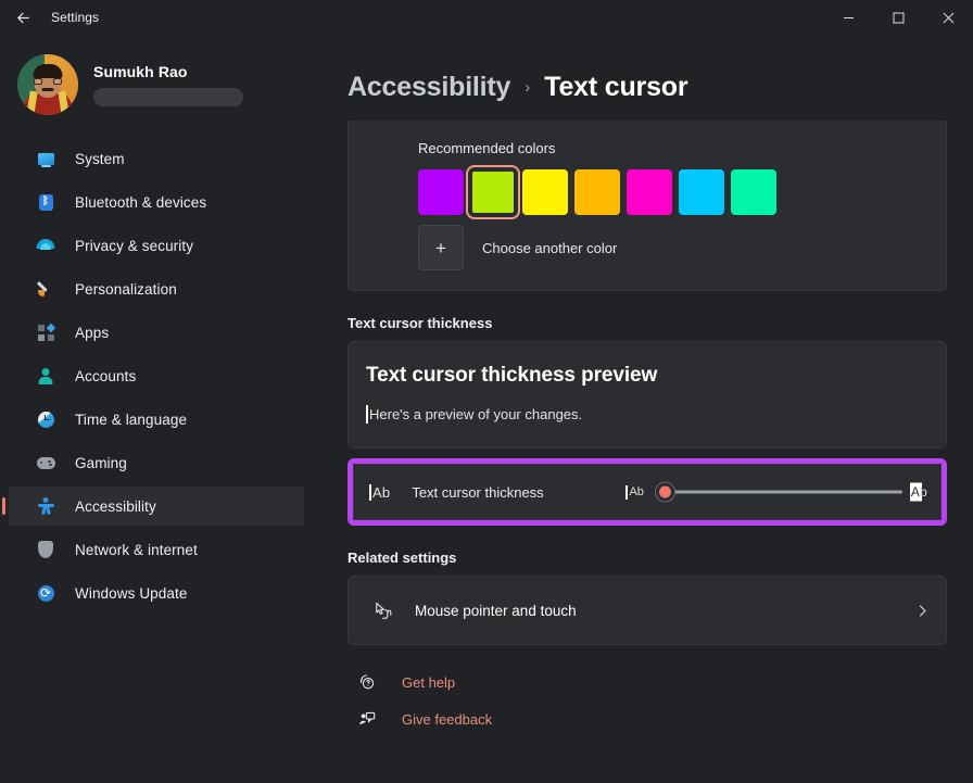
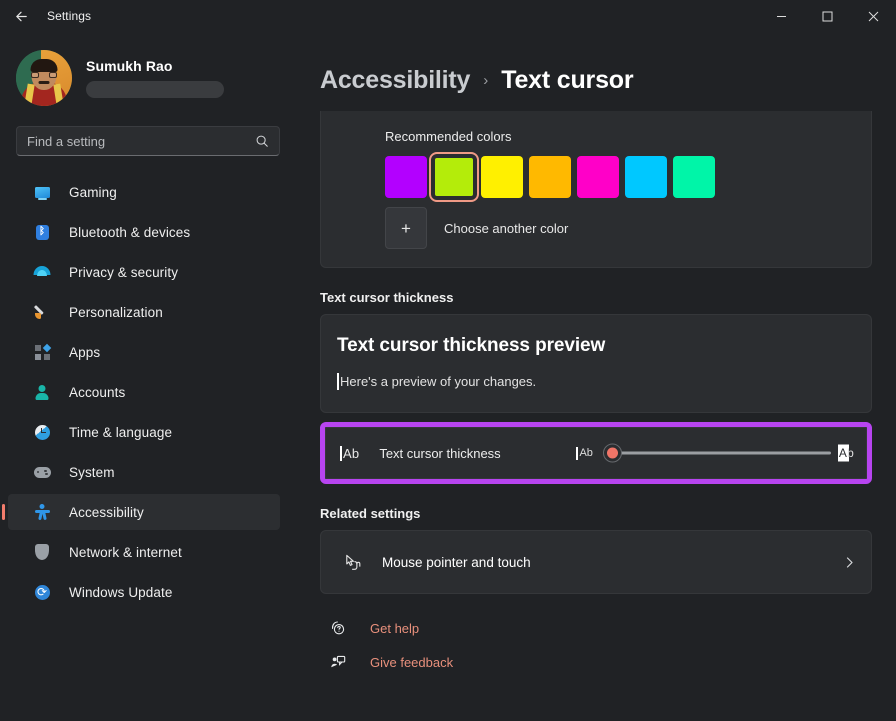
  Settings
  Sumukh Rao
+ Find a setting
- System
+ Gaming
  ᛒ
  Bluetooth & devices
  Privacy & security
  Personalization
  Apps
  Accounts
  Time & language
- Gaming
+ System
  Accessibility
  Network & internet
  Windows Update
  Accessibility
  ›
  Text cursor
  Recommended colors
  +
  Choose another color
  Text cursor thickness
  Text cursor thickness preview
  Here's a preview of your changes.
  Ab
  Text cursor thickness
  Ab
  Ab
  Related settings
  Mouse pointer and touch
  Get help
  Give feedback
